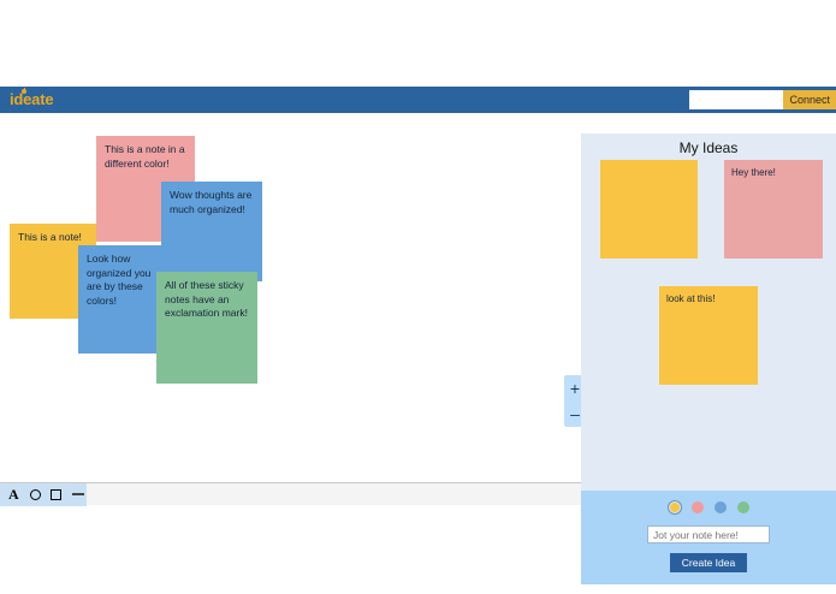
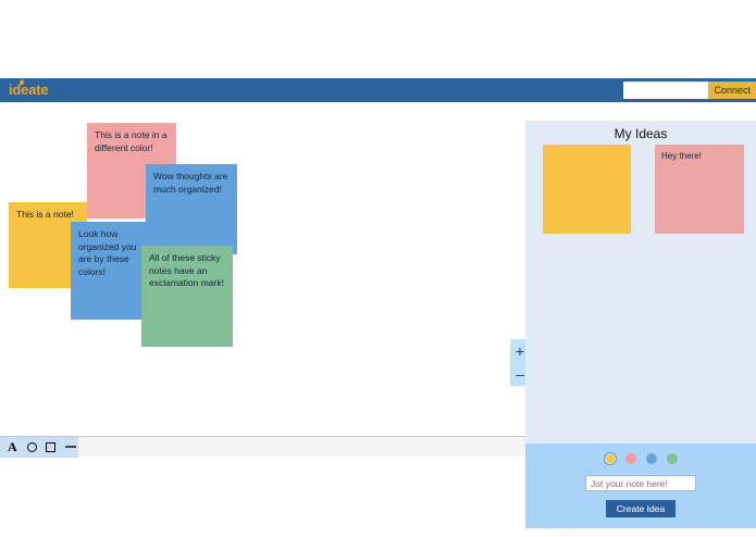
  ideate
  Connect
  This is a note!
  This is a note in a different color!
  Wow thoughts are much organized!
  Look how organized you are by these colors!
  All of these sticky notes have an exclamation mark!
  +
  –
  A
  My Ideas
  Hey there!
- look at this!
  Jot your note here!
  Create Idea
